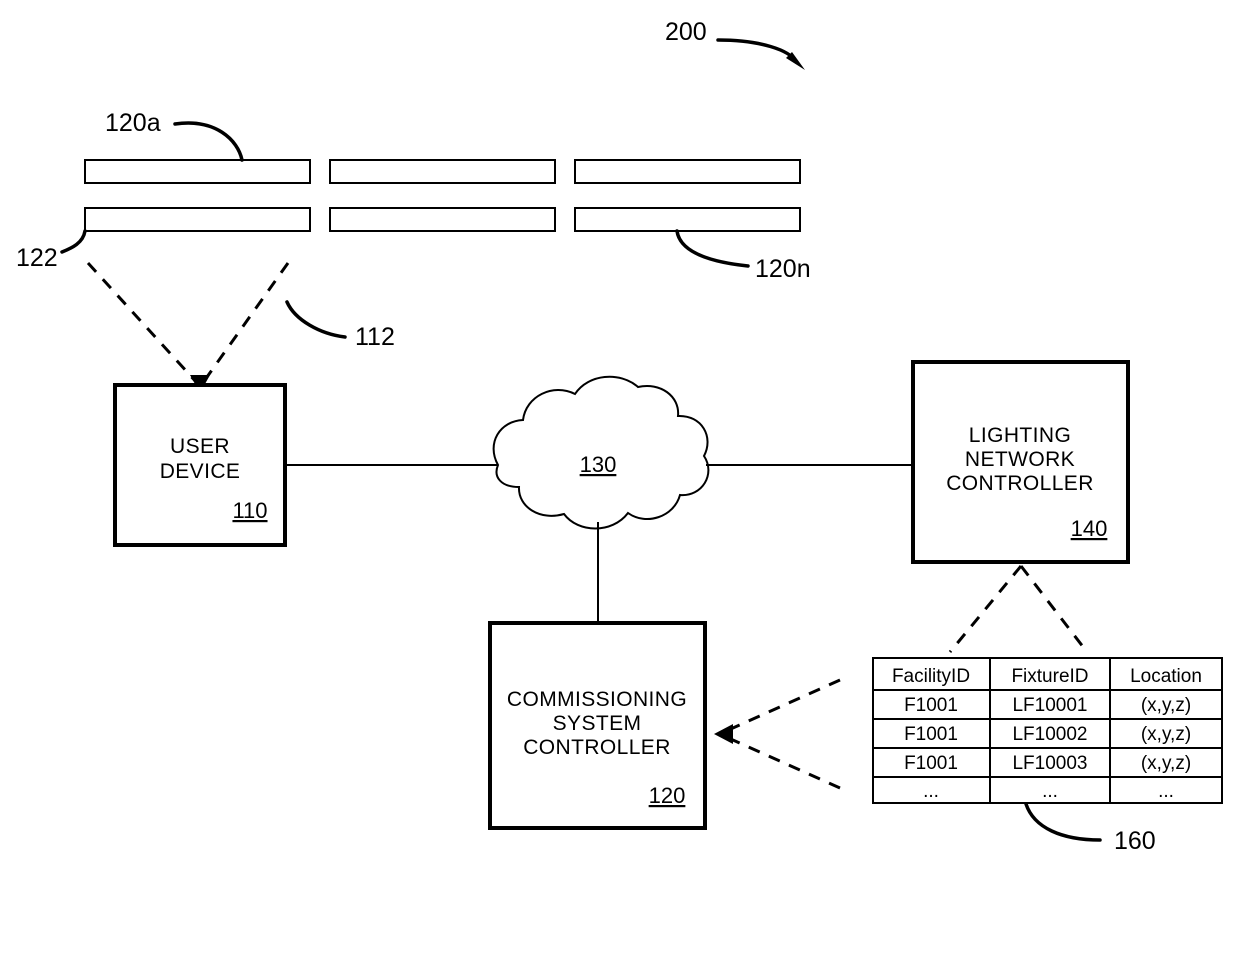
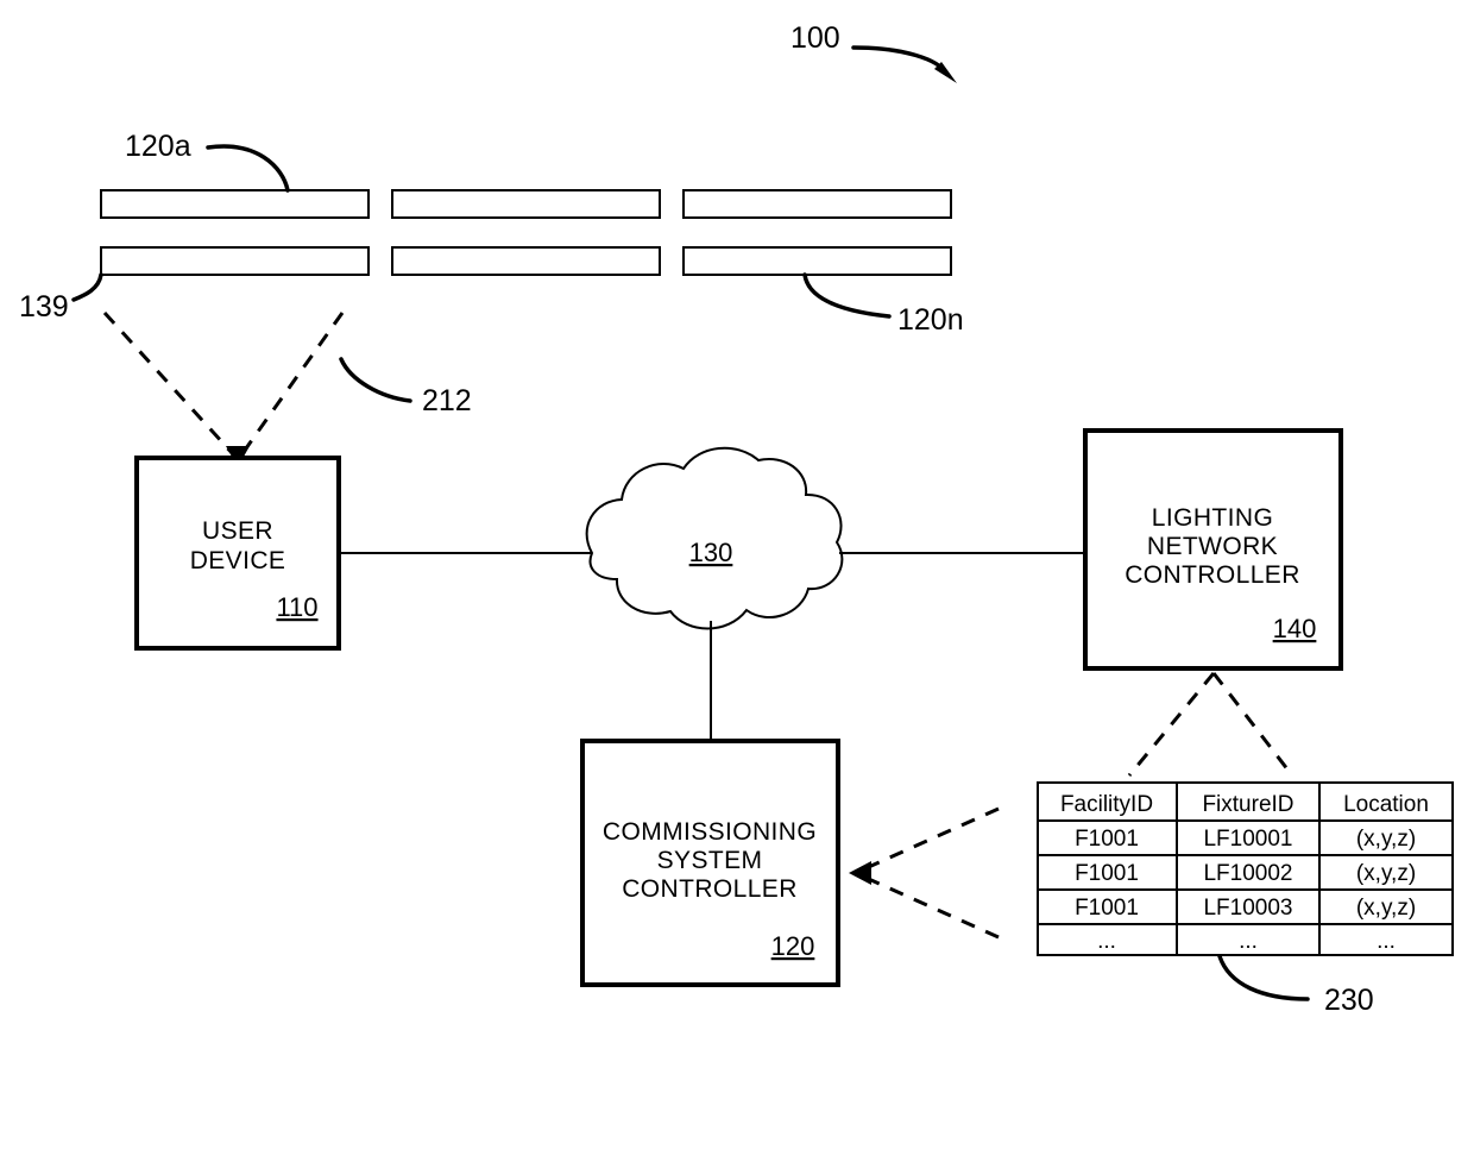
- 200
+ 100
  120a
- 122
+ 139
  120n
- 112
+ 212
  USER
  DEVICE
  110
  130
  LIGHTING
  NETWORK
  CONTROLLER
  140
  COMMISSIONING
  SYSTEM
  CONTROLLER
  120
  FacilityID
  FixtureID
  Location
  F1001
  LF10001
  (x,y,z)
  F1001
  LF10002
  (x,y,z)
  F1001
  LF10003
  (x,y,z)
  ...
  ...
  ...
- 160
+ 230
